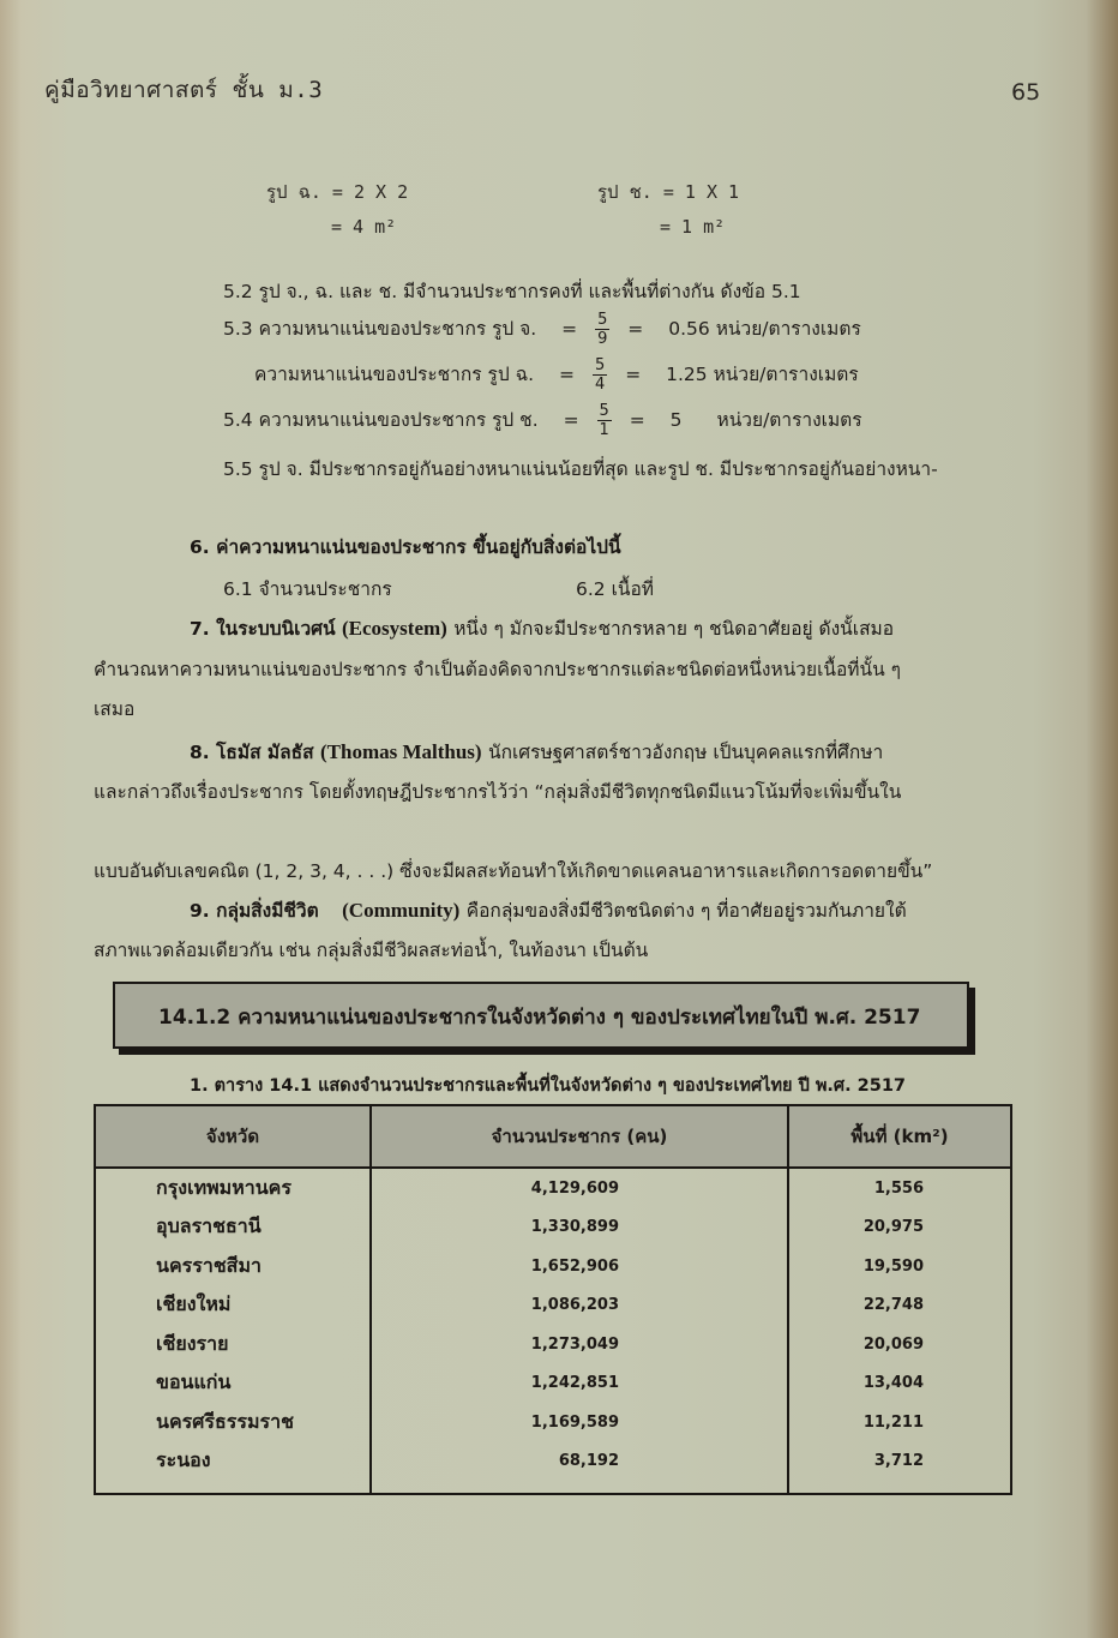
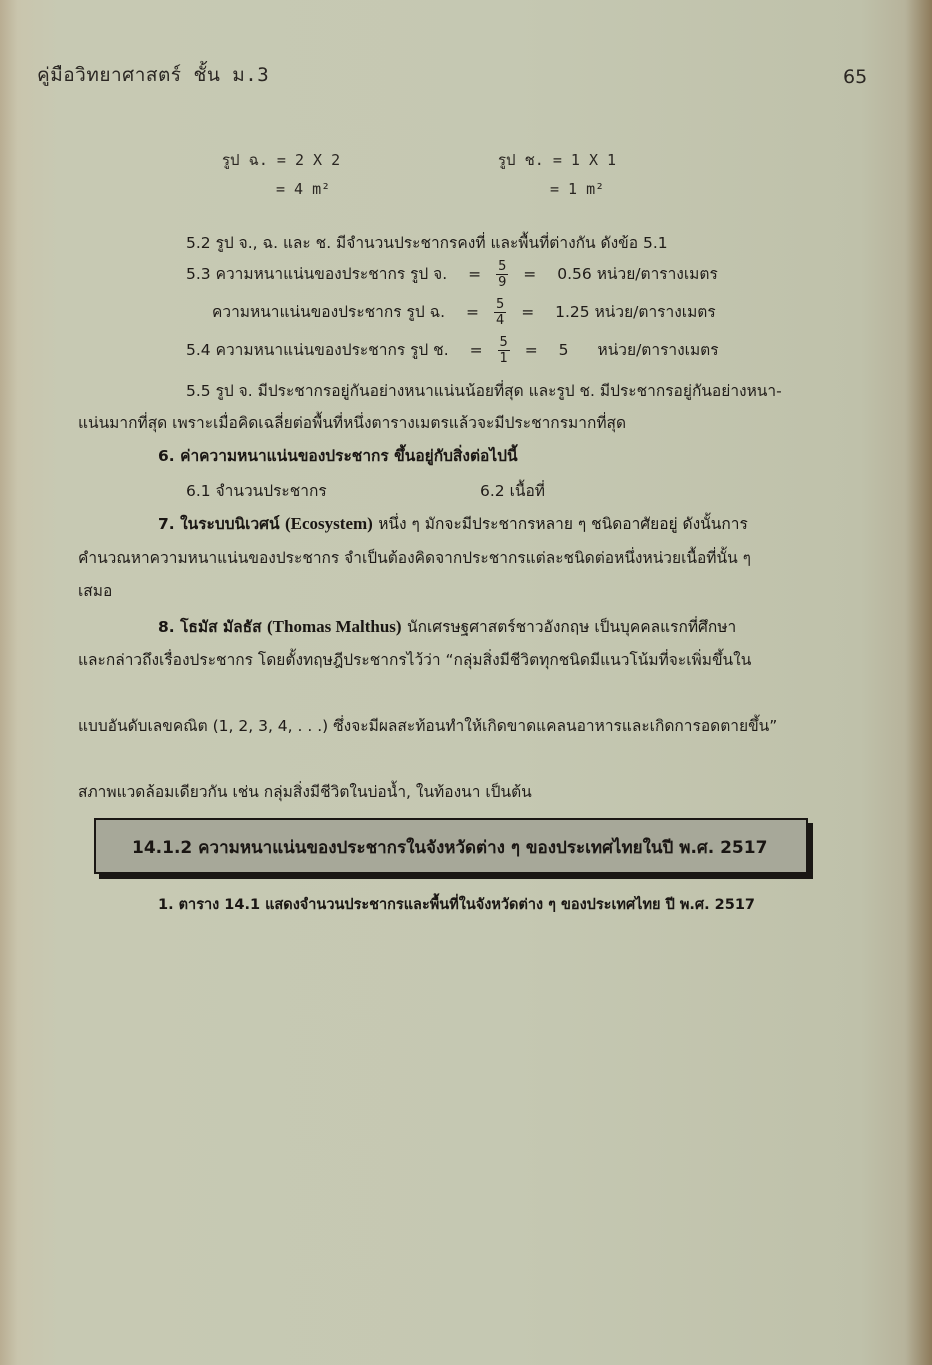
  คู่มือวิทยาศาสตร์ ชั้น ม.3
  65
  รูป ฉ. = 2 X 2
  = 4 m²
  รูป ช. = 1 X 1
  = 1 m²
  5.2 รูป จ., ฉ. และ ช. มีจำนวนประชากรคงที่ และพื้นที่ต่างกัน ดังข้อ 5.1
  5.3 ความหนาแน่นของประชากร รูป จ. =
  5
  9
  = 0.56 หน่วย/ตารางเมตร
  ความหนาแน่นของประชากร รูป ฉ. =
  5
  4
  = 1.25 หน่วย/ตารางเมตร
  5.4 ความหนาแน่นของประชากร รูป ช. =
  5
  1
  = 5 หน่วย/ตารางเมตร
  5.5 รูป จ. มีประชากรอยู่กันอย่างหนาแน่นน้อยที่สุด และรูป ช. มีประชากรอยู่กันอย่างหนา-
+ แน่นมากที่สุด เพราะเมื่อคิดเฉลี่ยต่อพื้นที่หนึ่งตารางเมตรแล้วจะมีประชากรมากที่สุด
  6. ค่าความหนาแน่นของประชากร ขึ้นอยู่กับสิ่งต่อไปนี้
  6.1 จำนวนประชากร
  6.2 เนื้อที่
- 7. ในระบบนิเวศน์ (Ecosystem) หนึ่ง ๆ มักจะมีประชากรหลาย ๆ ชนิดอาศัยอยู่ ดังนั้เสมอ
+ 7. ในระบบนิเวศน์ (Ecosystem) หนึ่ง ๆ มักจะมีประชากรหลาย ๆ ชนิดอาศัยอยู่ ดังนั้นการ
  คำนวณหาความหนาแน่นของประชากร จำเป็นต้องคิดจากประชากรแต่ละชนิดต่อหนึ่งหน่วยเนื้อที่นั้น ๆ
  เสมอ
  8. โธมัส มัลธัส (Thomas Malthus) นักเศรษฐศาสตร์ชาวอังกฤษ เป็นบุคคลแรกที่ศึกษา
  และกล่าวถึงเรื่องประชากร โดยตั้งทฤษฎีประชากรไว้ว่า “กลุ่มสิ่งมีชีวิตทุกชนิดมีแนวโน้มที่จะเพิ่มขึ้นใน
  แบบอันดับเลขคณิต (1, 2, 3, 4, . . .) ซึ่งจะมีผลสะท้อนทำให้เกิดขาดแคลนอาหารและเกิดการอดตายขึ้น”
- 9. กลุ่มสิ่งมีชีวิต (Community) คือกลุ่มของสิ่งมีชีวิตชนิดต่าง ๆ ที่อาศัยอยู่รวมกันภายใต้
- สภาพแวดล้อมเดียวกัน เช่น กลุ่มสิ่งมีชีวิผลสะท่อน้ำ, ในท้องนา เป็นต้น
+ สภาพแวดล้อมเดียวกัน เช่น กลุ่มสิ่งมีชีวิตในบ่อน้ำ, ในท้องนา เป็นต้น
  14.1.2 ความหนาแน่นของประชากรในจังหวัดต่าง ๆ ของประเทศไทยในปี พ.ศ. 2517
  1. ตาราง 14.1 แสดงจำนวนประชากรและพื้นที่ในจังหวัดต่าง ๆ ของประเทศไทย ปี พ.ศ. 2517
- จังหวัด	จำนวนประชากร (คน)	พื้นที่ (km²)
- กรุงเทพมหานคร	4,129,609	1,556
- อุบลราชธานี	1,330,899	20,975
- นครราชสีมา	1,652,906	19,590
- เชียงใหม่	1,086,203	22,748
- เชียงราย	1,273,049	20,069
- ขอนแก่น	1,242,851	13,404
- นครศรีธรรมราช	1,169,589	11,211
- ระนอง	68,192	3,712
